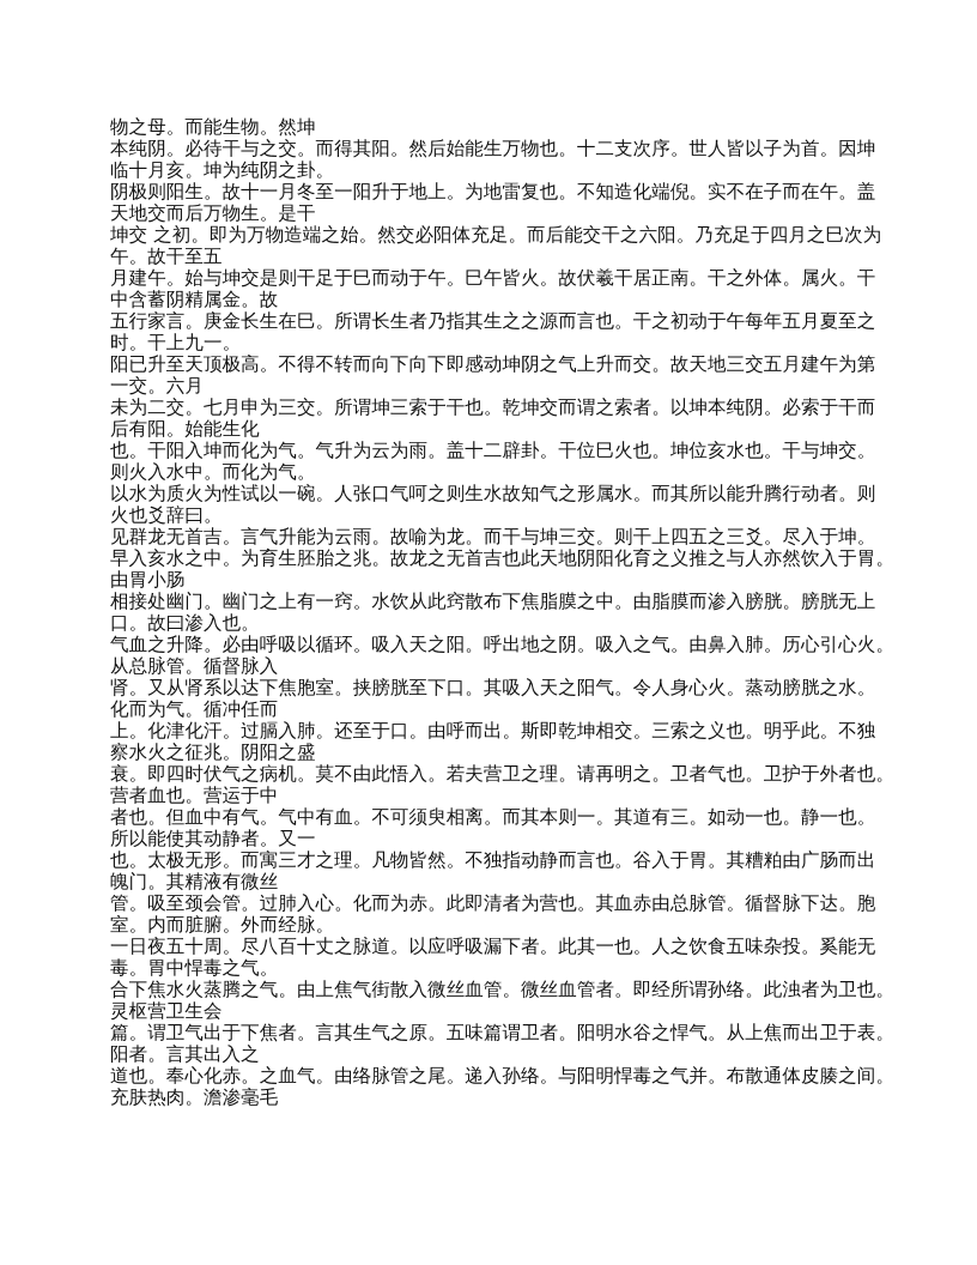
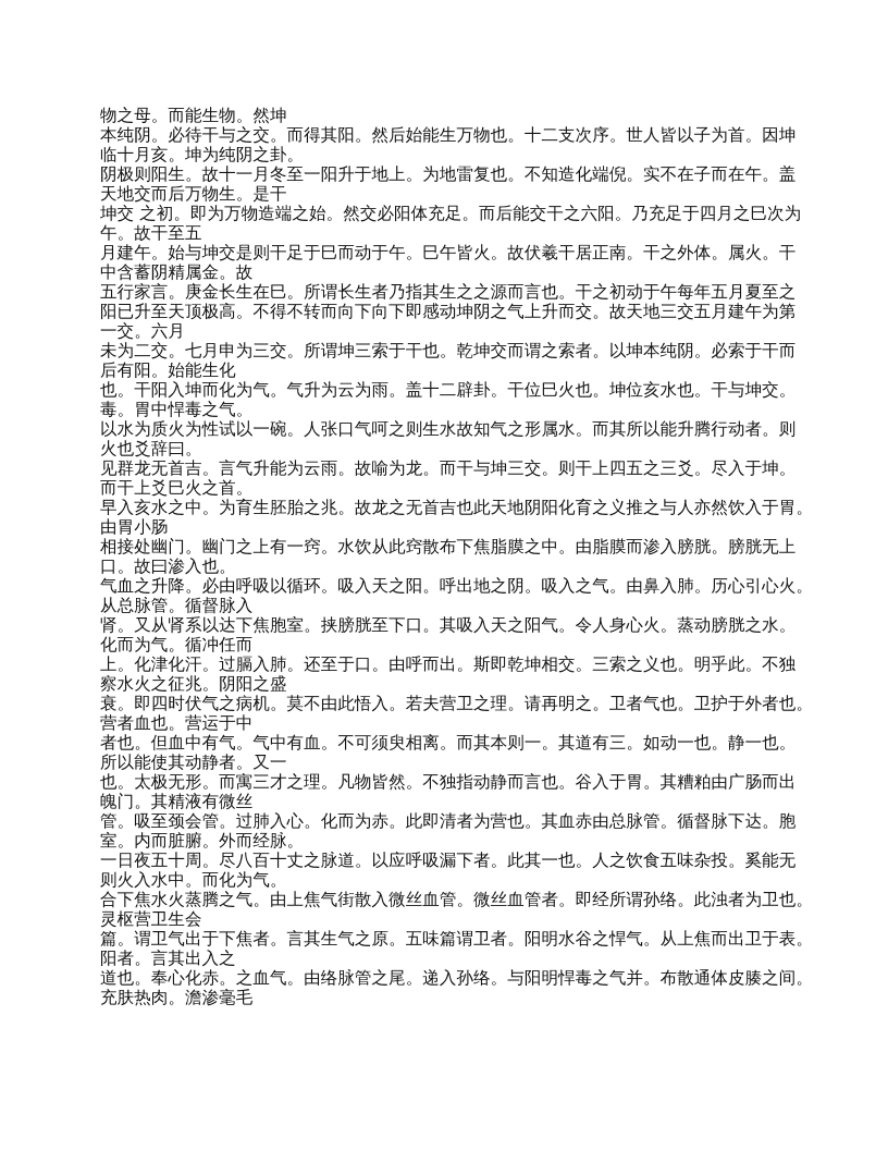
  物之母。而能生物。然坤
  本纯阴。必待干与之交。而得其阳。然后始能生万物也。十二支次序。世人皆以子为首。因坤
  临十月亥。坤为纯阴之卦。
  阴极则阳生。故十一月冬至一阳升于地上。为地雷复也。不知造化端倪。实不在子而在午。盖
  天地交而后万物生。是干
  坤交 之初。即为万物造端之始。然交必阳体充足。而后能交干之六阳。乃充足于四月之巳次为
  午。故干至五
  月建午。始与坤交是则干足于巳而动于午。巳午皆火。故伏羲干居正南。干之外体。属火。干
  中含蓄阴精属金。故
  五行家言。庚金长生在巳。所谓长生者乃指其生之之源而言也。干之初动于午每年五月夏至之
- 时。干上九一。
  阳已升至天顶极高。不得不转而向下向下即感动坤阴之气上升而交。故天地三交五月建午为第
  一交。六月
  未为二交。七月申为三交。所谓坤三索于干也。乾坤交而谓之索者。以坤本纯阴。必索于干而
  后有阳。始能生化
  也。干阳入坤而化为气。气升为云为雨。盖十二辟卦。干位巳火也。坤位亥水也。干与坤交。
- 则火入水中。而化为气。
+ 毒。胃中悍毒之气。
  以水为质火为性试以一碗。人张口气呵之则生水故知气之形属水。而其所以能升腾行动者。则
  火也爻辞曰。
  见群龙无首吉。言气升能为云雨。故喻为龙。而干与坤三交。则干上四五之三爻。尽入于坤。
+ 而干上爻巳火之首。
  早入亥水之中。为育生胚胎之兆。故龙之无首吉也此天地阴阳化育之义推之与人亦然饮入于胃。
  由胃小肠
  相接处幽门。幽门之上有一窍。水饮从此窍散布下焦脂膜之中。由脂膜而渗入膀胱。膀胱无上
  口。故曰渗入也。
  气血之升降。必由呼吸以循环。吸入天之阳。呼出地之阴。吸入之气。由鼻入肺。历心引心火。
  从总脉管。循督脉入
  肾。又从肾系以达下焦胞室。挟膀胱至下口。其吸入天之阳气。令人身心火。蒸动膀胱之水。
  化而为气。循冲任而
  上。化津化汗。过膈入肺。还至于口。由呼而出。斯即乾坤相交。三索之义也。明乎此。不独
  察水火之征兆。阴阳之盛
  衰。即四时伏气之病机。莫不由此悟入。若夫营卫之理。请再明之。卫者气也。卫护于外者也。
  营者血也。营运于中
  者也。但血中有气。气中有血。不可须臾相离。而其本则一。其道有三。如动一也。静一也。
  所以能使其动静者。又一
  也。太极无形。而寓三才之理。凡物皆然。不独指动静而言也。谷入于胃。其糟粕由广肠而出
  魄门。其精液有微丝
  管。吸至颈会管。过肺入心。化而为赤。此即清者为营也。其血赤由总脉管。循督脉下达。胞
  室。内而脏腑。外而经脉。
  一日夜五十周。尽八百十丈之脉道。以应呼吸漏下者。此其一也。人之饮食五味杂投。奚能无
- 毒。胃中悍毒之气。
+ 则火入水中。而化为气。
  合下焦水火蒸腾之气。由上焦气街散入微丝血管。微丝血管者。即经所谓孙络。此浊者为卫也。
  灵枢营卫生会
  篇。谓卫气出于下焦者。言其生气之原。五味篇谓卫者。阳明水谷之悍气。从上焦而出卫于表。
  阳者。言其出入之
  道也。奉心化赤。之血气。由络脉管之尾。递入孙络。与阳明悍毒之气并。布散通体皮腠之间。
  充肤热肉。澹渗毫毛
